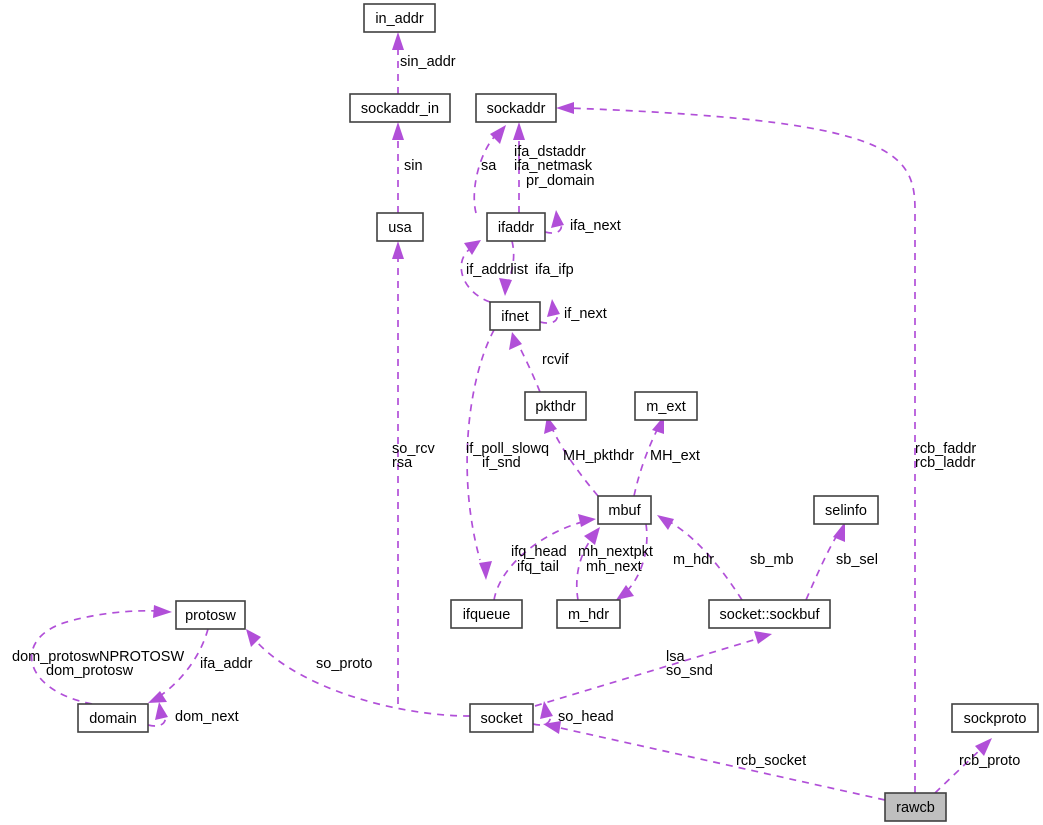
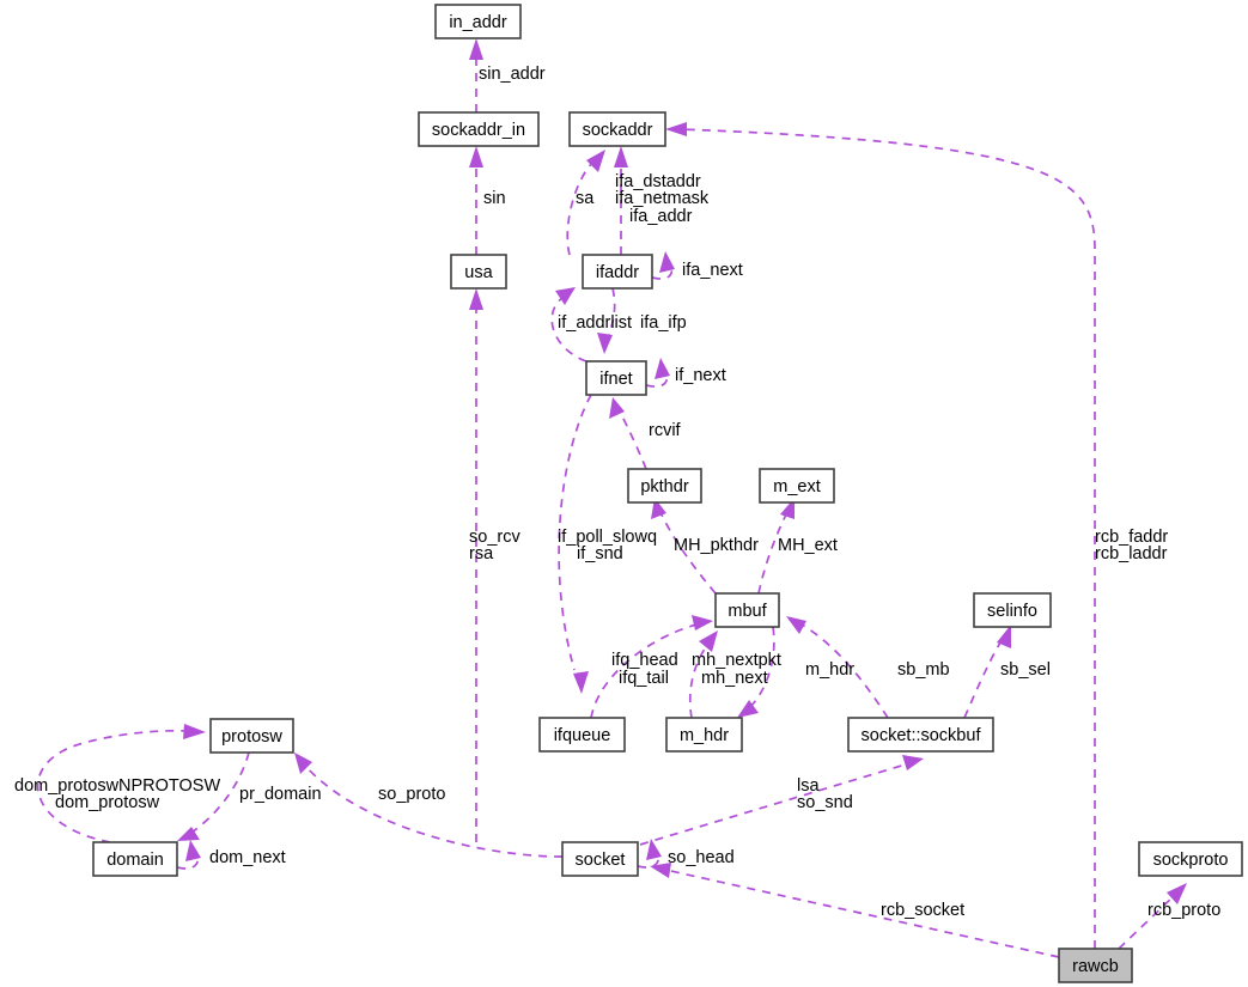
  sin_addr
  sin
  sa
  ifa_dstaddr
  ifa_netmask
- pr_domain
+ ifa_addr
  ifa_next
  if_addrlist
  ifa_ifp
  if_next
  rcvif
  if_poll_slowq
  if_snd
  MH_pkthdr
  MH_ext
  ifq_head
  ifq_tail
  mh_nextpkt
  mh_next
  m_hdr
  sb_mb
  sb_sel
  so_rcv
  rsa
  rcb_faddr
  rcb_laddr
  dom_protoswNPROTOSW
  dom_protosw
- ifa_addr
+ pr_domain
  dom_next
  so_proto
  lsa
  so_snd
  so_head
  rcb_socket
  rcb_proto
  in_addr
  sockaddr_in
  sockaddr
  usa
  ifaddr
  ifnet
  pkthdr
  m_ext
  mbuf
  selinfo
  ifqueue
  m_hdr
  socket::sockbuf
  protosw
  domain
  socket
  sockproto
  rawcb
